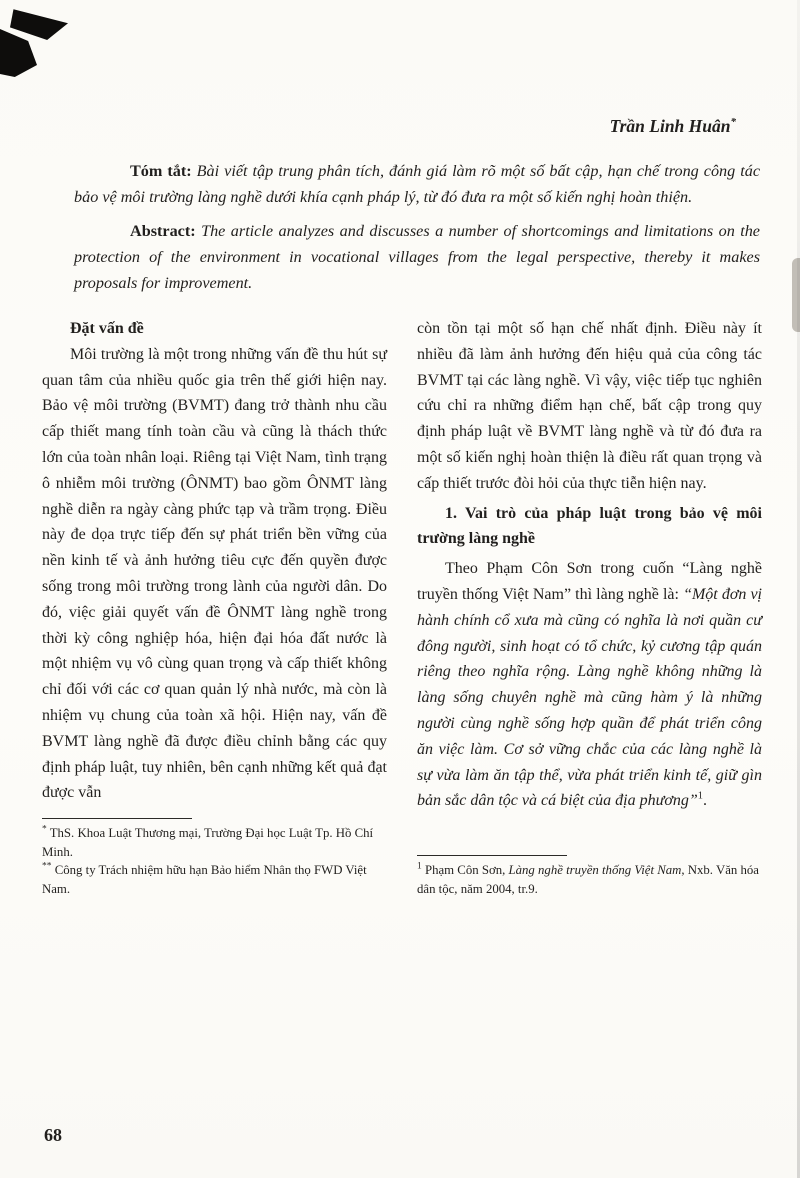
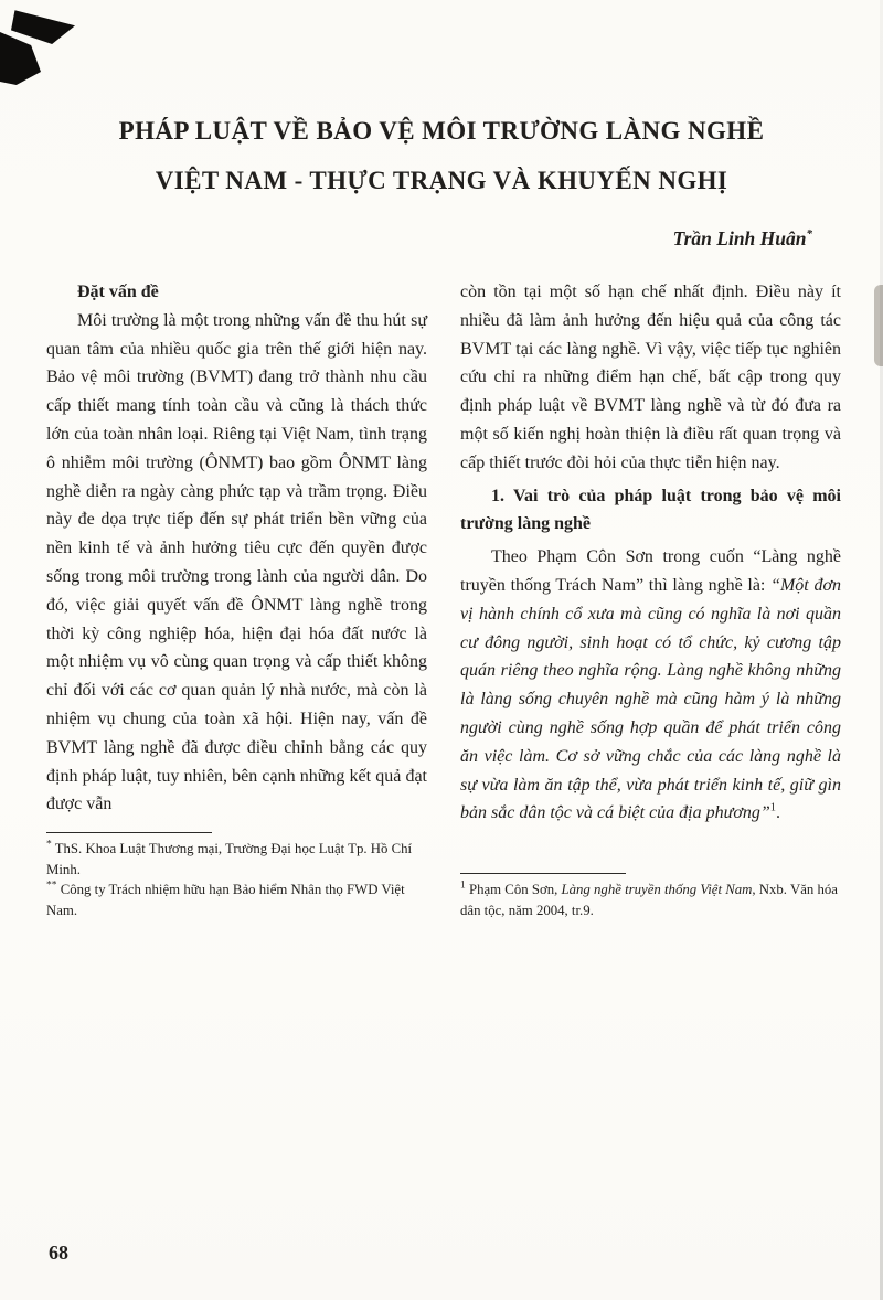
+ PHÁP LUẬT VỀ BẢO VỆ MÔI TRƯỜNG LÀNG NGHỀ
+ VIỆT NAM - THỰC TRẠNG VÀ KHUYẾN NGHỊ
  Trần Linh Huân*
- Tóm tắt: Bài viết tập trung phân tích, đánh giá làm rõ một số bất cập, hạn chế trong công tác bảo vệ môi trường làng nghề dưới khía cạnh pháp lý, từ đó đưa ra một số kiến nghị hoàn thiện.
- Abstract: The article analyzes and discusses a number of shortcomings and limitations on the protection of the environment in vocational villages from the legal perspective, thereby it makes proposals for improvement.
  Đặt vấn đề
  Môi trường là một trong những vấn đề thu hút sự quan tâm của nhiều quốc gia trên thế giới hiện nay. Bảo vệ môi trường (BVMT) đang trở thành nhu cầu cấp thiết mang tính toàn cầu và cũng là thách thức lớn của toàn nhân loại. Riêng tại Việt Nam, tình trạng ô nhiễm môi trường (ÔNMT) bao gồm ÔNMT làng nghề diễn ra ngày càng phức tạp và trầm trọng. Điều này đe dọa trực tiếp đến sự phát triển bền vững của nền kinh tế và ảnh hưởng tiêu cực đến quyền được sống trong môi trường trong lành của người dân. Do đó, việc giải quyết vấn đề ÔNMT làng nghề trong thời kỳ công nghiệp hóa, hiện đại hóa đất nước là một nhiệm vụ vô cùng quan trọng và cấp thiết không chỉ đối với các cơ quan quản lý nhà nước, mà còn là nhiệm vụ chung của toàn xã hội. Hiện nay, vấn đề BVMT làng nghề đã được điều chỉnh bằng các quy định pháp luật, tuy nhiên, bên cạnh những kết quả đạt được vẫn
  * ThS. Khoa Luật Thương mại, Trường Đại học Luật Tp. Hồ Chí Minh.
  ** Công ty Trách nhiệm hữu hạn Bảo hiểm Nhân thọ FWD Việt Nam.
  còn tồn tại một số hạn chế nhất định. Điều này ít nhiều đã làm ảnh hưởng đến hiệu quả của công tác BVMT tại các làng nghề. Vì vậy, việc tiếp tục nghiên cứu chỉ ra những điểm hạn chế, bất cập trong quy định pháp luật về BVMT làng nghề và từ đó đưa ra một số kiến nghị hoàn thiện là điều rất quan trọng và cấp thiết trước đòi hỏi của thực tiễn hiện nay.
  1. Vai trò của pháp luật trong bảo vệ môi trường làng nghề
- Theo Phạm Côn Sơn trong cuốn “Làng nghề truyền thống Việt Nam” thì làng nghề là: “Một đơn vị hành chính cổ xưa mà cũng có nghĩa là nơi quần cư đông người, sinh hoạt có tổ chức, kỷ cương tập quán riêng theo nghĩa rộng. Làng nghề không những là làng sống chuyên nghề mà cũng hàm ý là những người cùng nghề sống hợp quần để phát triển công ăn việc làm. Cơ sở vững chắc của các làng nghề là sự vừa làm ăn tập thể, vừa phát triển kinh tế, giữ gìn bản sắc dân tộc và cá biệt của địa phương”1.
+ Theo Phạm Côn Sơn trong cuốn “Làng nghề truyền thống Trách Nam” thì làng nghề là: “Một đơn vị hành chính cổ xưa mà cũng có nghĩa là nơi quần cư đông người, sinh hoạt có tổ chức, kỷ cương tập quán riêng theo nghĩa rộng. Làng nghề không những là làng sống chuyên nghề mà cũng hàm ý là những người cùng nghề sống hợp quần để phát triển công ăn việc làm. Cơ sở vững chắc của các làng nghề là sự vừa làm ăn tập thể, vừa phát triển kinh tế, giữ gìn bản sắc dân tộc và cá biệt của địa phương”1.
  1 Phạm Côn Sơn, Làng nghề truyền thống Việt Nam, Nxb. Văn hóa dân tộc, năm 2004, tr.9.
  68
